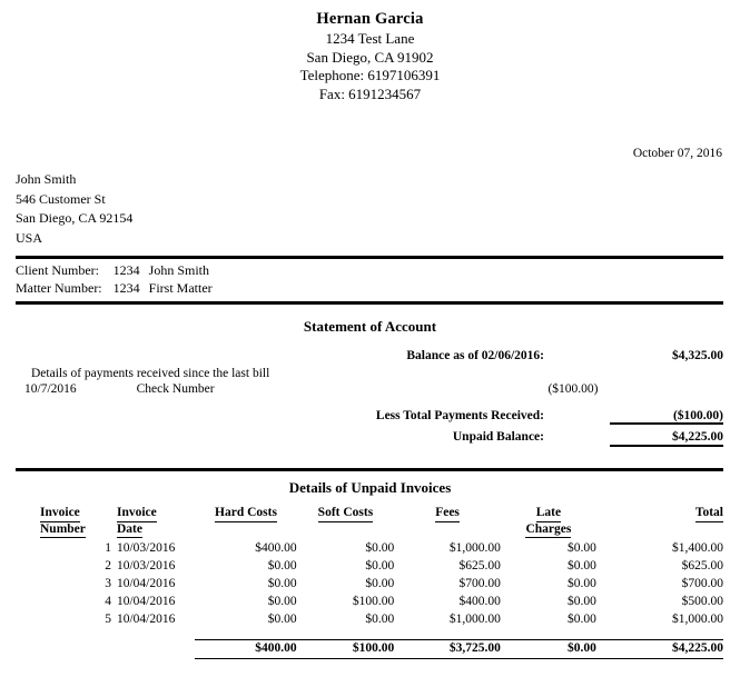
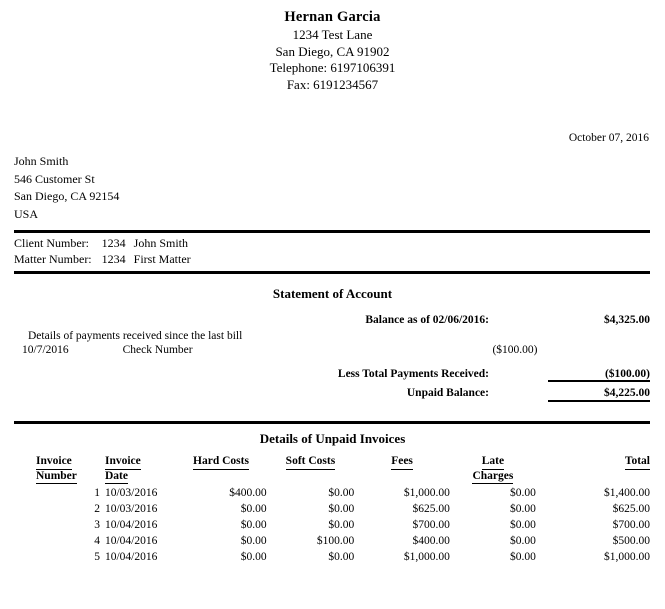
  Hernan Garcia
  1234 Test Lane
  San Diego, CA 91902
  Telephone: 6197106391
  Fax: 6191234567
  October 07, 2016
  John Smith
  546 Customer St
  San Diego, CA 92154
  USA
  Client Number:	1234	John Smith
  Matter Number:	1234	First Matter
  Statement of Account
  Balance as of 02/06/2016:
  $4,325.00
  Details of payments received since the last bill
  10/7/2016 Check Number
  ($100.00)
  Less Total Payments Received:
  ($100.00)
  Unpaid Balance:
  $4,225.00
  Details of Unpaid Invoices
  Invoice Number	Invoice Date	Hard Costs	Soft Costs	Fees	Late Charges	Total
  1	10/03/2016	$400.00	$0.00	$1,000.00	$0.00	$1,400.00
  2	10/03/2016	$0.00	$0.00	$625.00	$0.00	$625.00
  3	10/04/2016	$0.00	$0.00	$700.00	$0.00	$700.00
  4	10/04/2016	$0.00	$100.00	$400.00	$0.00	$500.00
  5	10/04/2016	$0.00	$0.00	$1,000.00	$0.00	$1,000.00
- 		$400.00	$100.00	$3,725.00	$0.00	$4,225.00
